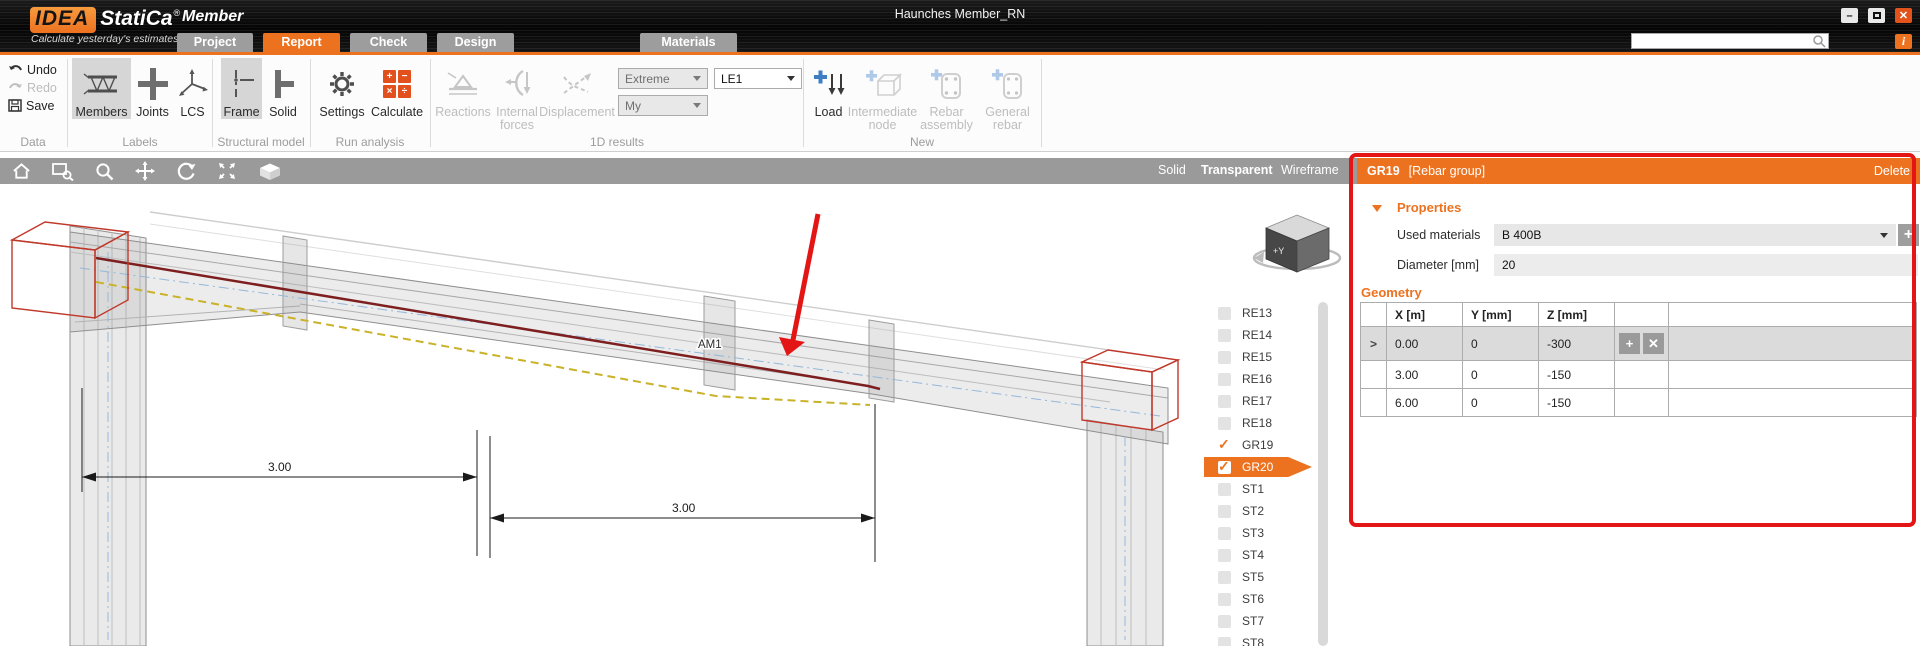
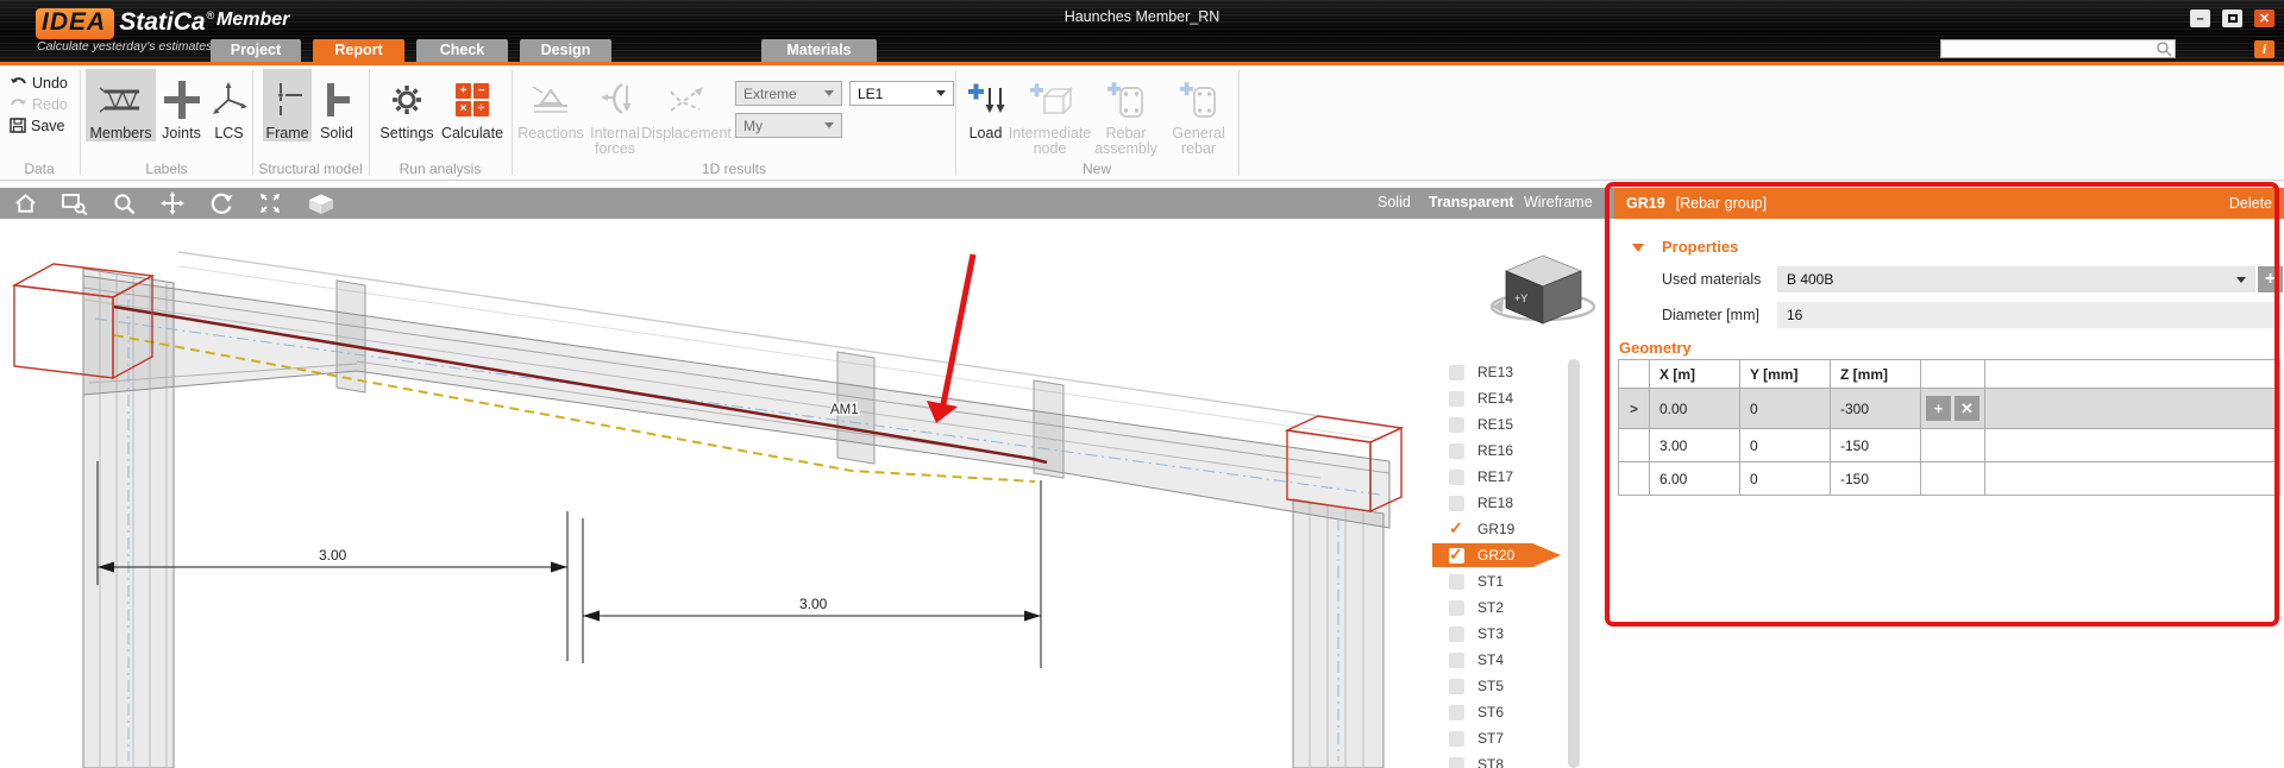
  IDEA
  StatiCa
  ®
  Calculate yesterday's estimates
  Member
  Haunches Member_RN
  –
  ✕
  i
  Project
  Report
  Check
  Design
  Materials
  Undo
  Redo
  Save
  Data
  Members
  Joints
  LCS
  Labels
  Frame
  Solid
  Structural model
  Settings
  +
  −
  ×
  ÷
  Calculate
  Run analysis
  Reactions
  Internal forces
  Displacement
  Extreme
  My
  LE1
  1D results
  Load
  Intermediate node
  Rebar assembly
  General rebar
  New
  Solid
  Transparent
  Wireframe
  3.00
  3.00
  AM1
  +Y
  RE13
  RE14
  RE15
  RE16
  RE17
  RE18
  GR19
  GR20
  ST1
  ST2
  ST3
  ST4
  ST5
  ST6
  ST7
  ST8
  GR19
  [Rebar group]
  Delete
  Properties
  Used materials
  B 400B
  +
  Diameter [mm]
- 20
+ 16
  Geometry
  	X [m]	Y [mm]	Z [mm]
  >	0.00	0	-300	+ ✕
  	3.00	0	-150
  	6.00	0	-150
